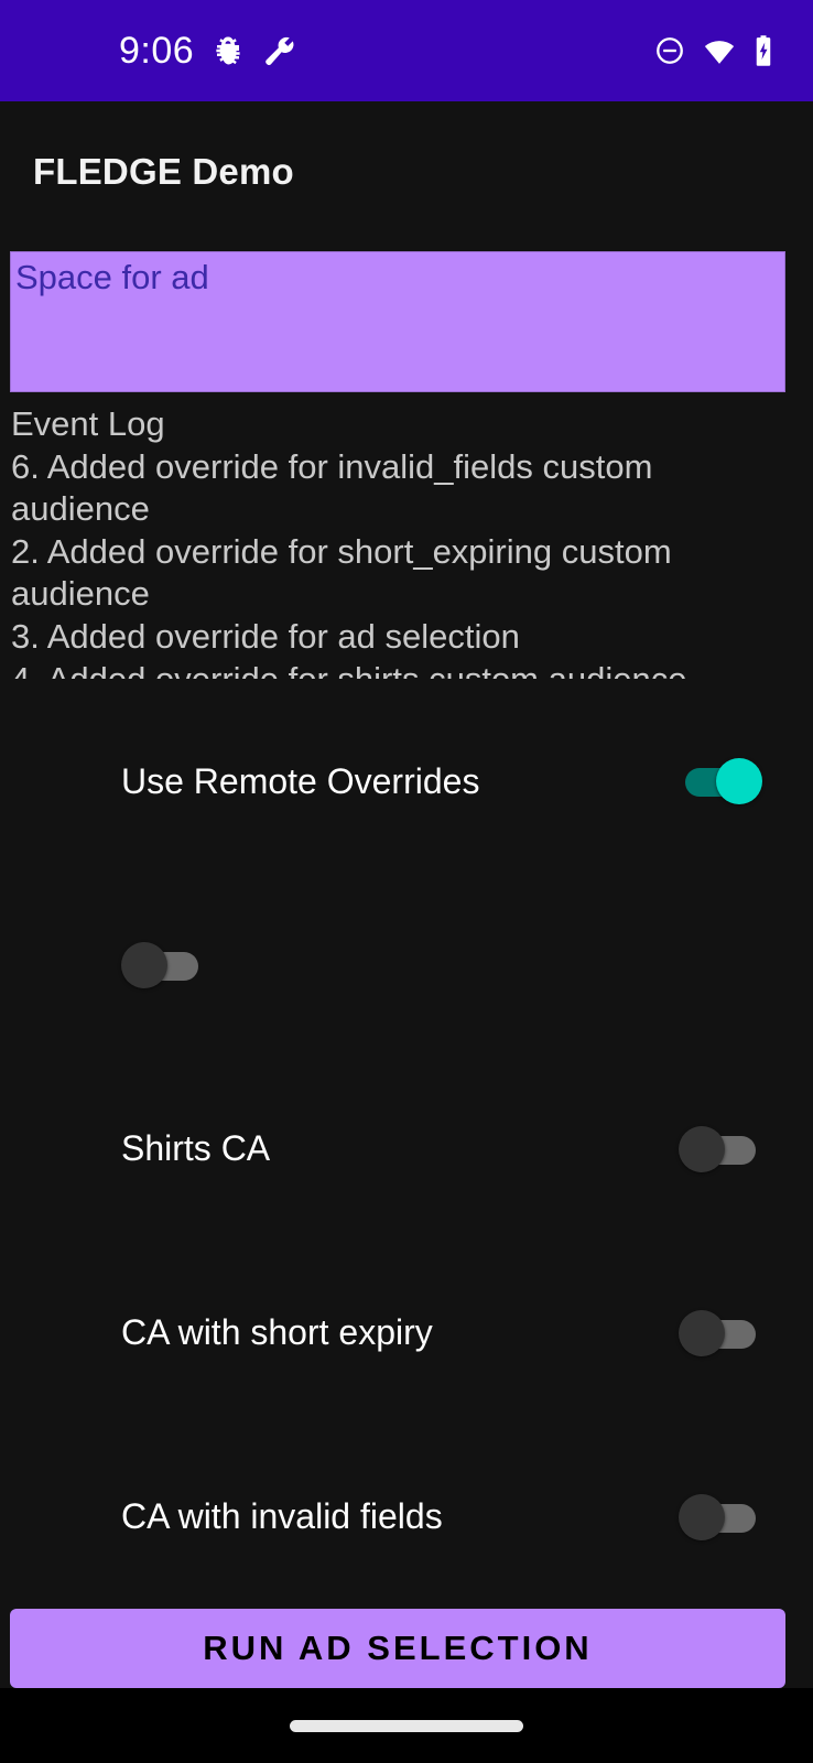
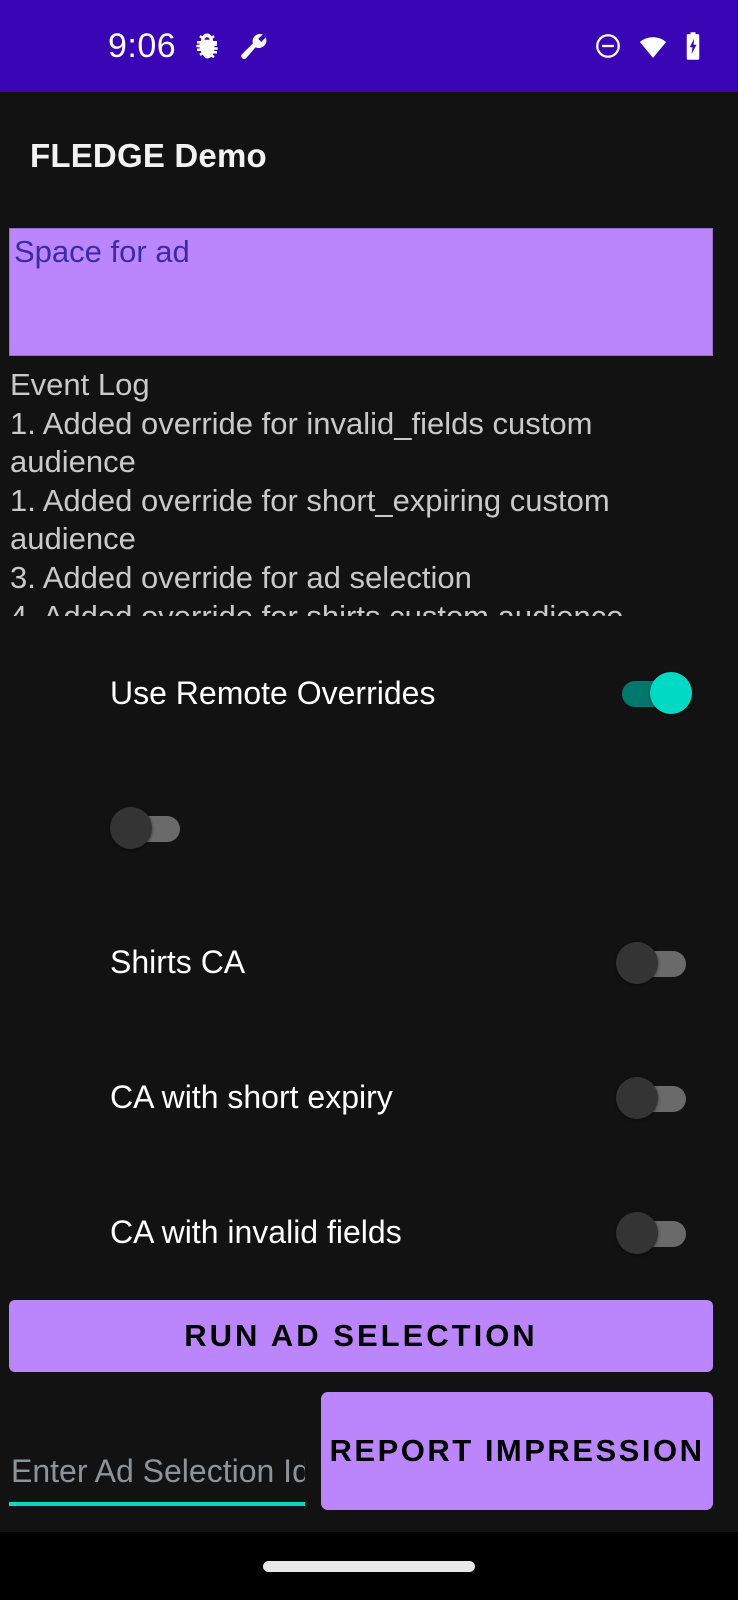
  9:06
  FLEDGE Demo
  Space for ad
  Event Log
- 6. Added override for invalid_fields custom audience
+ 1. Added override for invalid_fields custom audience
- 2. Added override for short_expiring custom audience
+ 1. Added override for short_expiring custom audience
  3. Added override for ad selection
  Use Remote Overrides
  Shirts CA
  CA with short expiry
  CA with invalid fields
  RUN AD SELECTION
+ Enter Ad Selection Id
+ REPORT IMPRESSION
